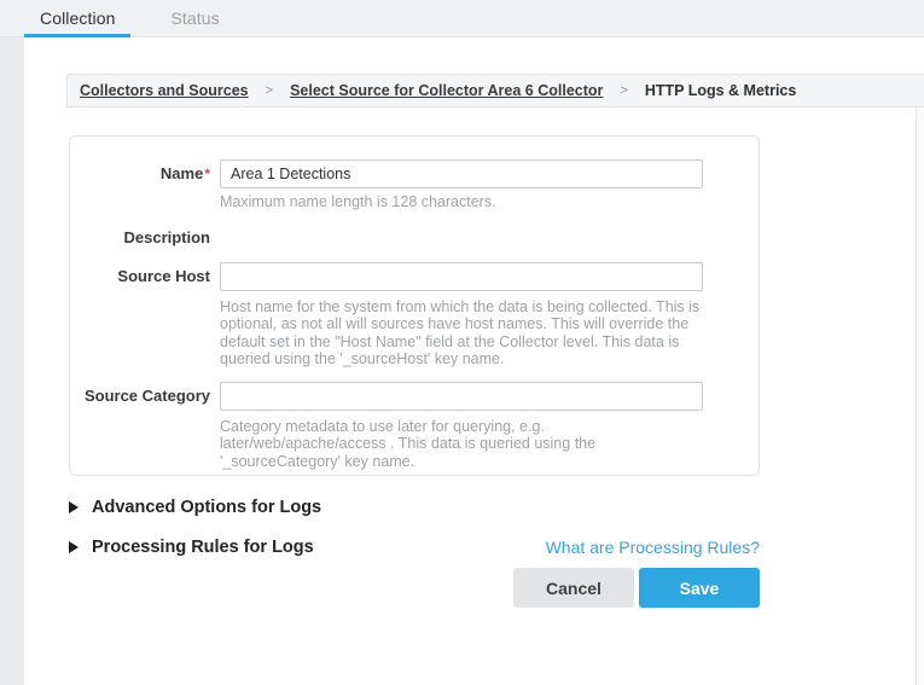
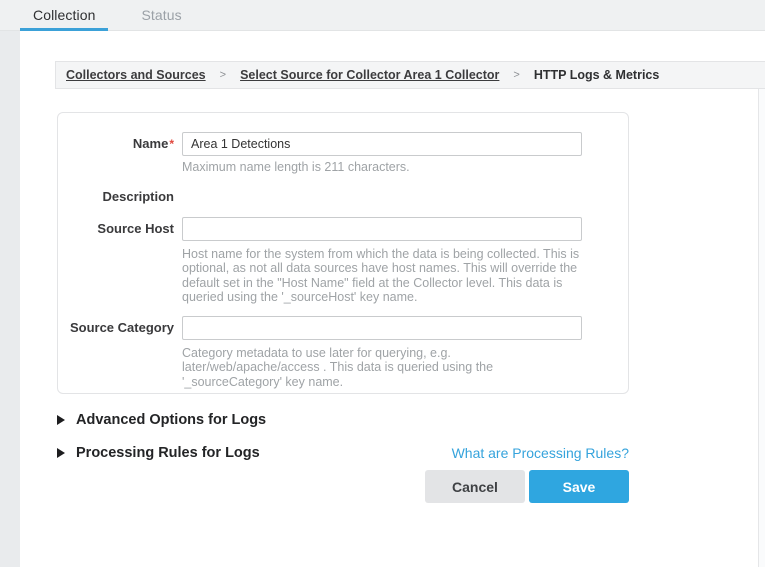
  Collection
  Status
  Collectors and Sources
  >
- Select Source for Collector Area 6 Collector
+ Select Source for Collector Area 1 Collector
  >
  HTTP Logs & Metrics
  Name*
  Area 1 Detections
- Maximum name length is 128 characters.
+ Maximum name length is 211 characters.
  Description
  Source Host
- Host name for the system from which the data is being collected. This is optional, as not all will sources have host names. This will override the default set in the "Host Name" field at the Collector level. This data is queried using the '_sourceHost' key name.
+ Host name for the system from which the data is being collected. This is optional, as not all data sources have host names. This will override the default set in the "Host Name" field at the Collector level. This data is queried using the '_sourceHost' key name.
  Source Category
  Category metadata to use later for querying, e.g. later/web/apache/access . This data is queried using the '_sourceCategory' key name.
  Advanced Options for Logs
  Processing Rules for Logs
  What are Processing Rules?
  Cancel
  Save
